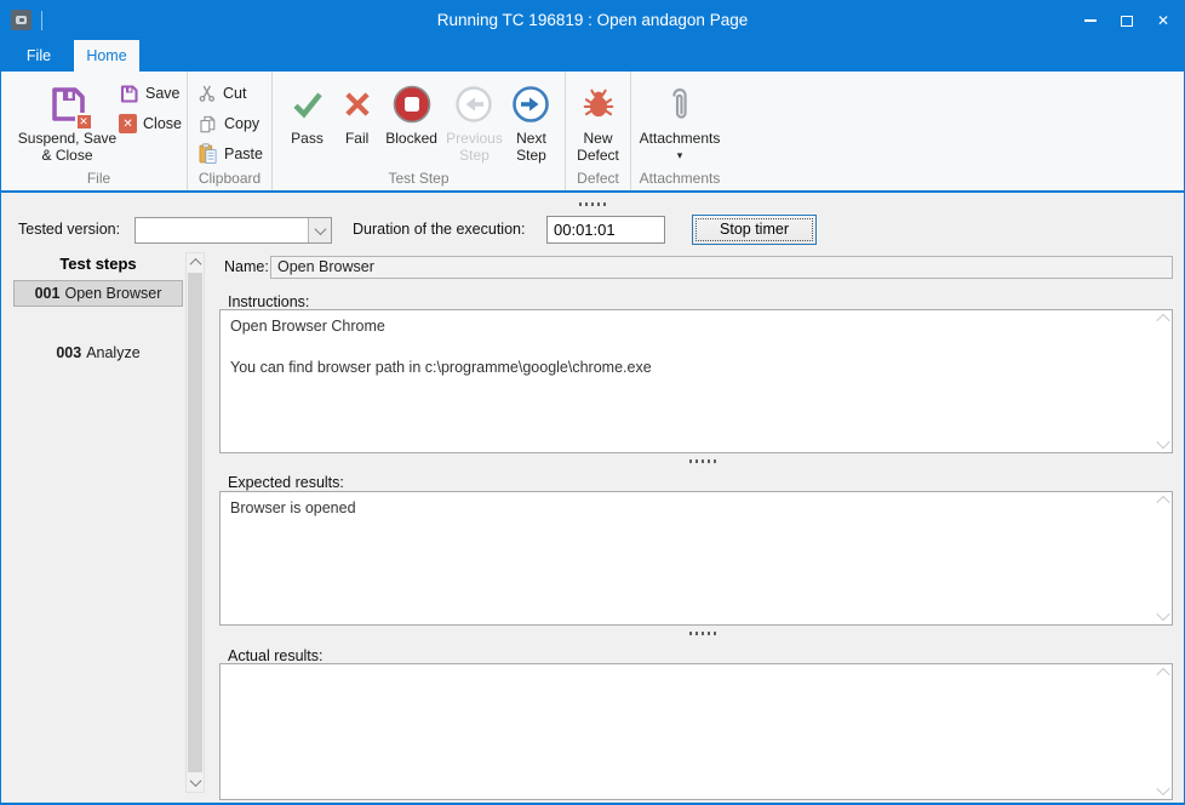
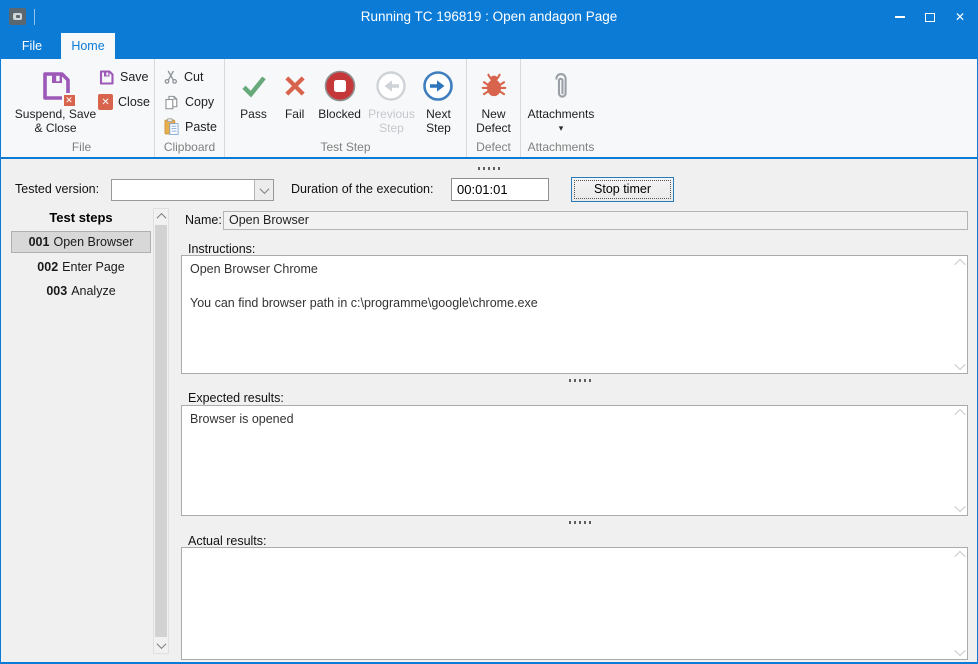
  Running TC 196819 : Open andagon Page
  ✕
  File
  Home
  ✕
  Suspend, Save & Close
  Save
  ✕
  Close
  File
  Cut
  Copy
  Paste
  Clipboard
  Pass
  Fail
  Blocked
  Previous Step
  Next Step
  Test Step
  New Defect
  Defect
  Attachments
  ▾
  Attachments
  Tested version:
  Duration of the execution:
  00:01:01
  Stop timer
  Test steps
  001
  Open Browser
+ 002
+ Enter Page
  003
  Analyze
  Name:
  Open Browser
  Instructions:
  Open Browser Chrome
  You can find browser path in c:\programme\google\chrome.exe
  Expected results:
  Browser is opened
  Actual results:
